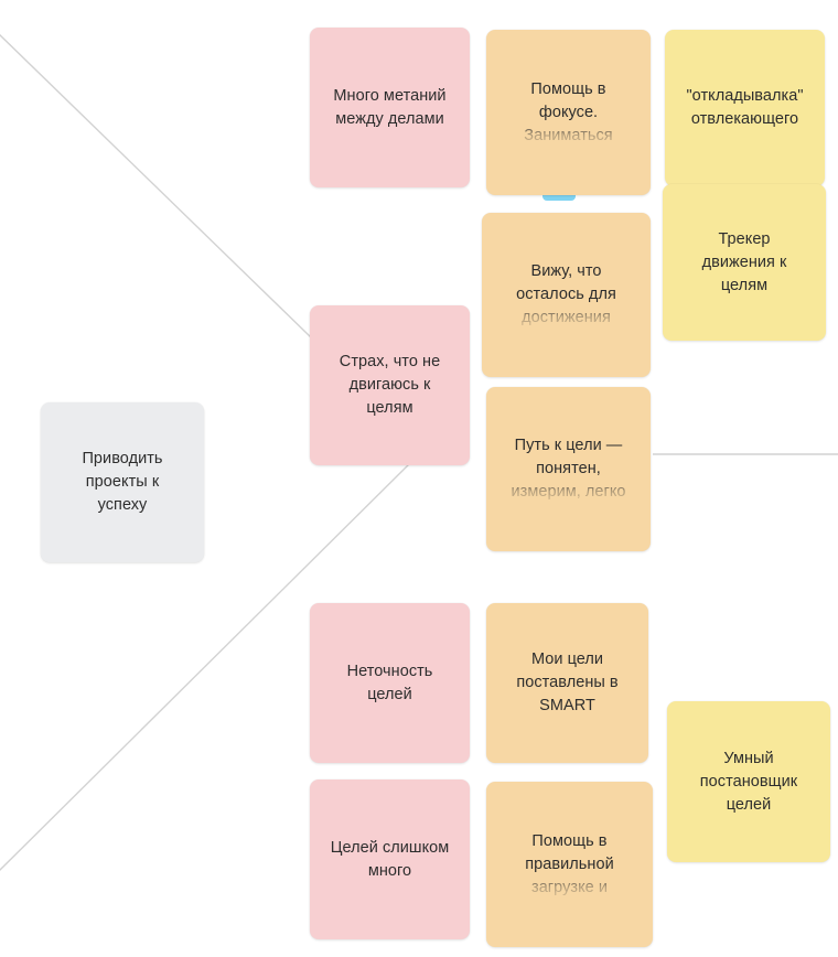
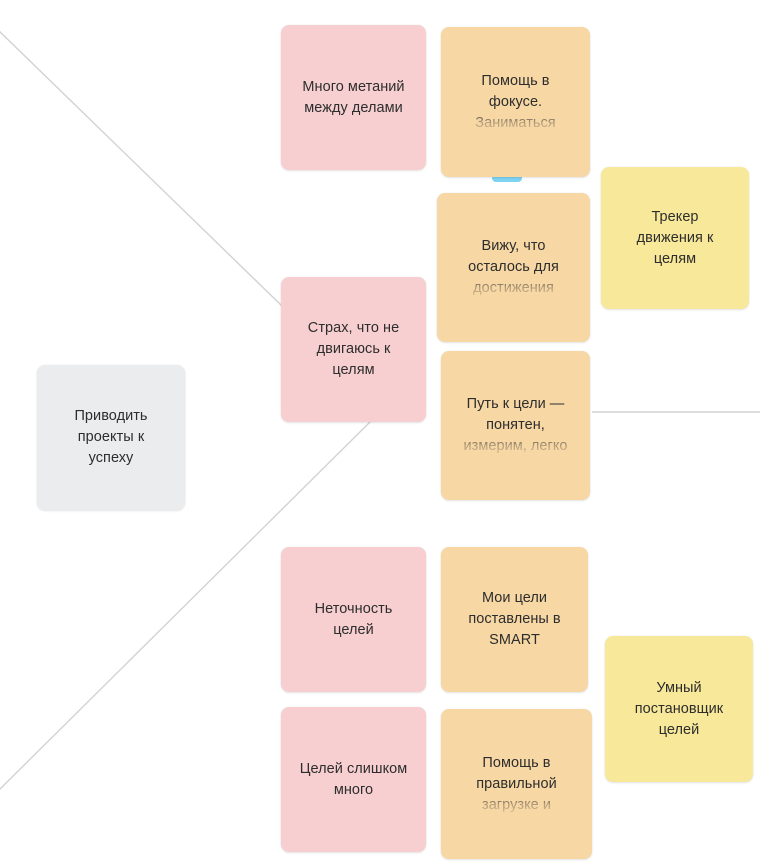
  Приводить
  проекты к
  успеху
  Много метаний
  между делами
  Страх, что не
  двигаюсь к
  целям
  Неточность
  целей
  Целей слишком
  много
  Помощь в
  фокусе.
  Заниматься
  Вижу, что
  осталось для
  достижения
  Путь к цели —
  понятен,
  измерим, легко
  Мои цели
  поставлены в
  SMART
  Помощь в
  правильной
  загрузке и
- "откладывалка"
- отвлекающего
  Трекер
  движения к
  целям
  Умный
  постановщик
  целей
